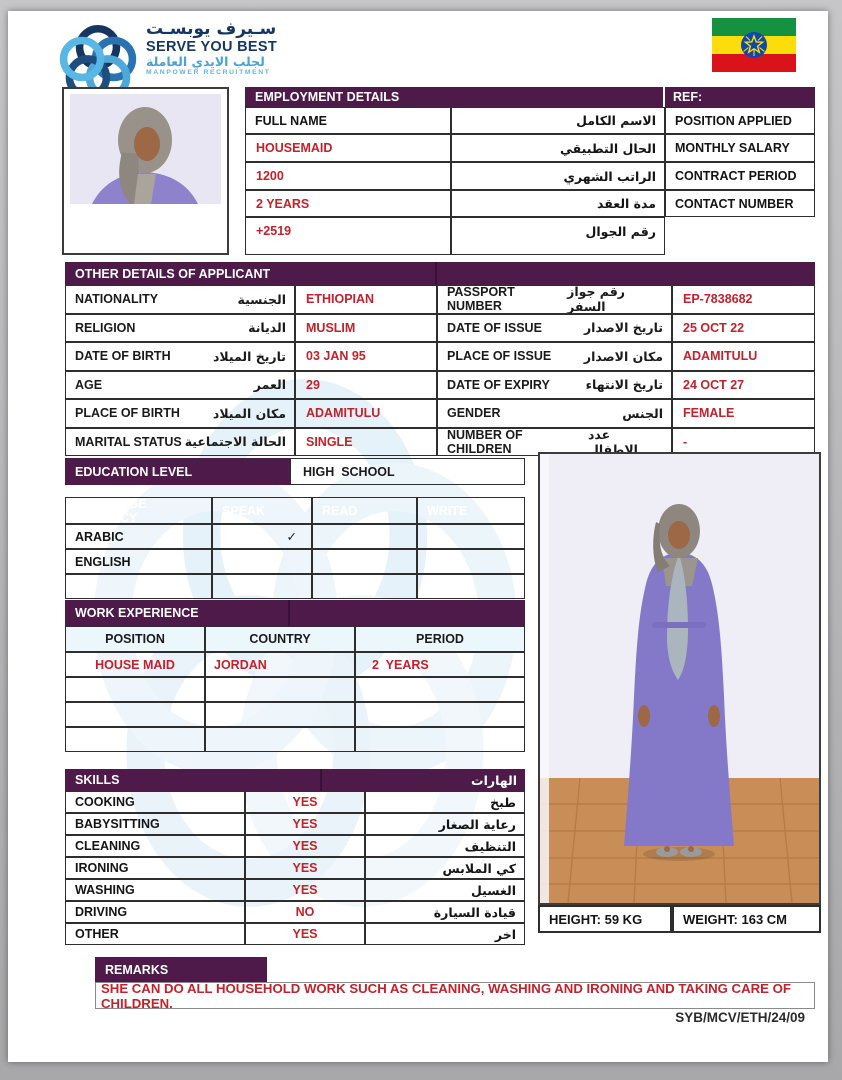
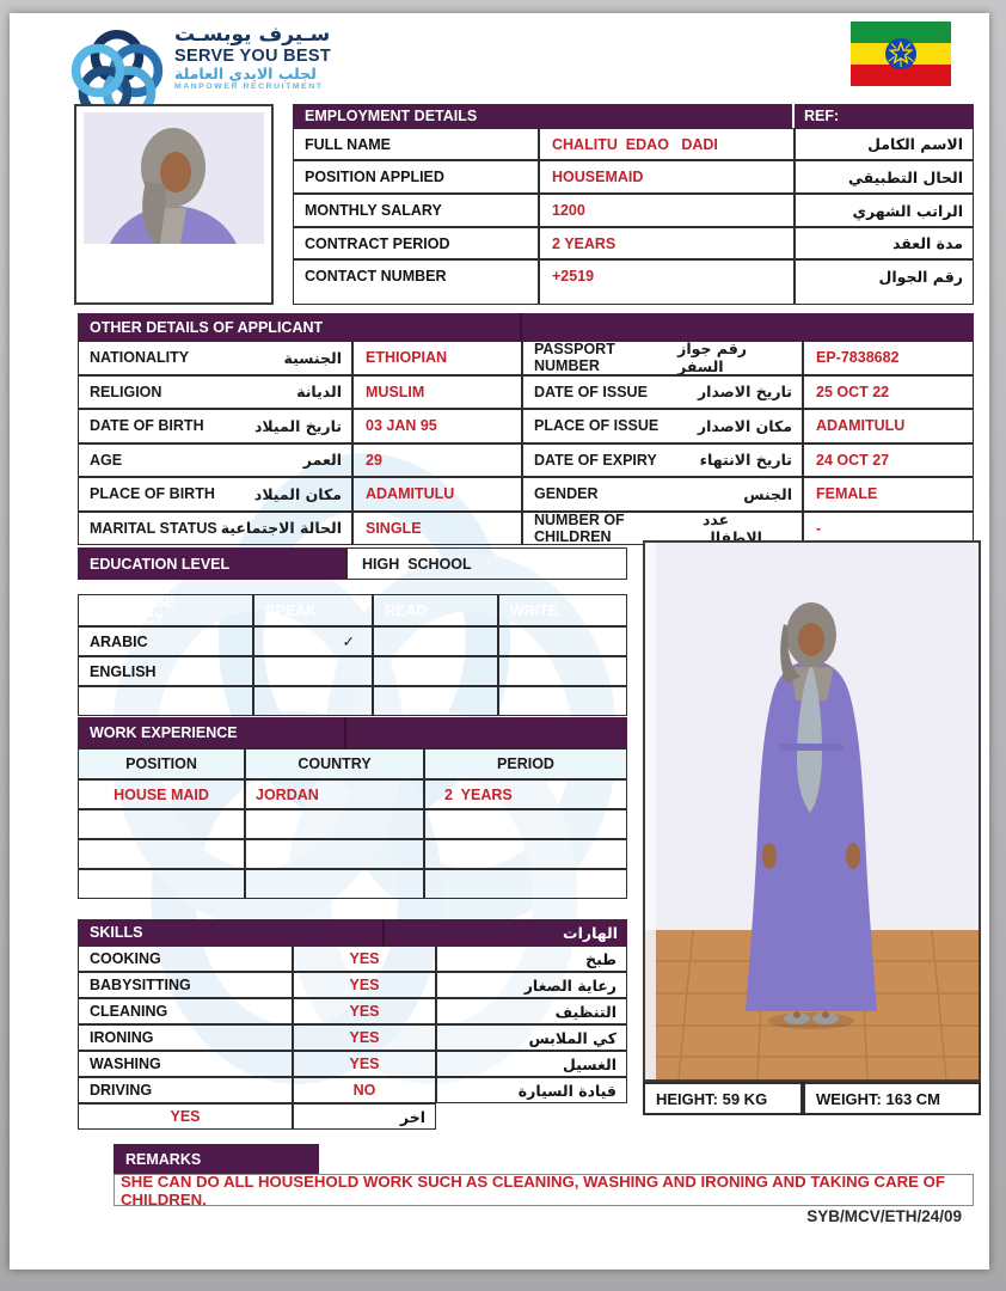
  سـيرف يوبسـت
  SERVE YOU BEST
  لجلب الايدي العاملة
  EMPLOYMENT DETAILS
  REF:
  FULL NAME
+ CHALITU EDAO DADI
  الاسم الكامل
  POSITION APPLIED
  HOUSEMAID
  الحال التطبيقي
  MONTHLY SALARY
  1200
  الراتب الشهري
  CONTRACT PERIOD
  2 YEARS
  مدة العقد
  CONTACT NUMBER
  +2519
  رقم الجوال
  OTHER DETAILS OF APPLICANT
  NATIONALITY
  الجنسية
  ETHIOPIAN
  PASSPORT NUMBER
  رقم جواز السفر
  EP-7838682
  RELIGION
  الديانة
  MUSLIM
  DATE OF ISSUE
  تاريخ الاصدار
  25 OCT 22
  DATE OF BIRTH
  تاريخ الميلاد
  03 JAN 95
  PLACE OF ISSUE
  مكان الاصدار
  ADAMITULU
  AGE
  العمر
  29
  DATE OF EXPIRY
  تاريخ الانتهاء
  24 OCT 27
  PLACE OF BIRTH
  مكان الميلاد
  ADAMITULU
  GENDER
  الجنس
  FEMALE
  MARITAL STATUS
  الحالة الاجتماعية
  SINGLE
  NUMBER OF CHILDREN
  عدد الاطفال
  -
  EDUCATION LEVEL
  HIGH SCHOOL
  LANGUAGE LITERACY
  ARABIC
  ✓
  ENGLISH
  WORK EXPERIENCE
  POSITION
  COUNTRY
  PERIOD
  HOUSE MAID
  JORDAN
  2 YEARS
  SKILLS
  الهارات
  COOKING
  YES
  طبخ
  BABYSITTING
  YES
  رعاية الصغار
  CLEANING
  YES
  التنظيف
  IRONING
  YES
  كي الملابس
  WASHING
  YES
  الغسيل
  DRIVING
  NO
  قيادة السيارة
- OTHER
  YES
  اخر
  HEIGHT: 59 KG
  WEIGHT: 163 CM
  REMARKS
  SHE CAN DO ALL HOUSEHOLD WORK SUCH AS CLEANING, WASHING AND IRONING AND TAKING CARE OF CHILDREN.
  SYB/MCV/ETH/24/09
